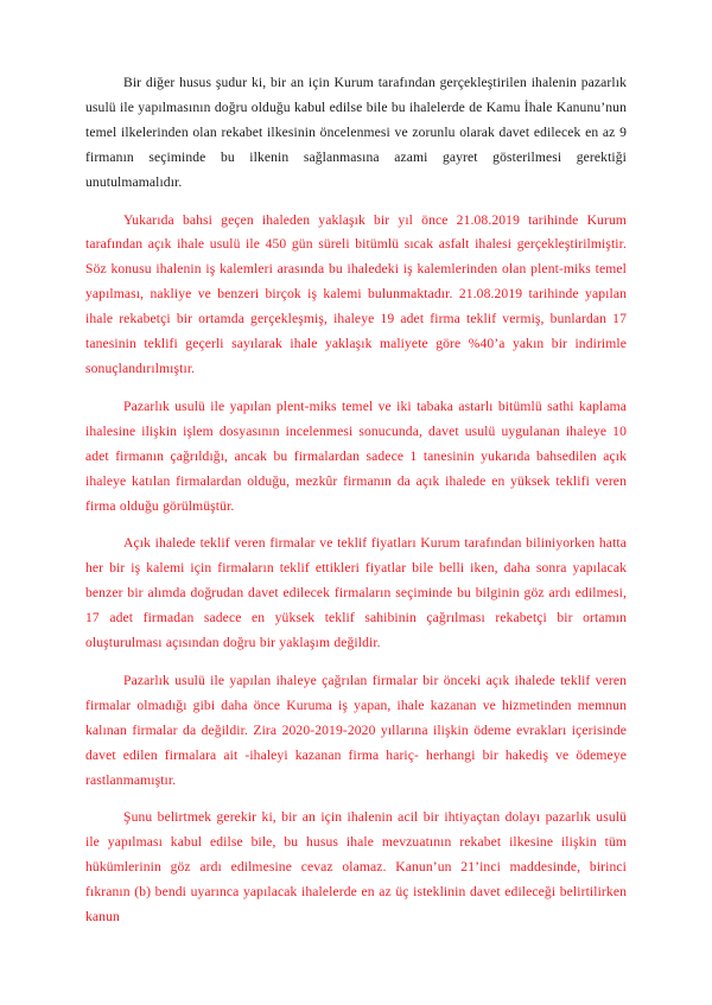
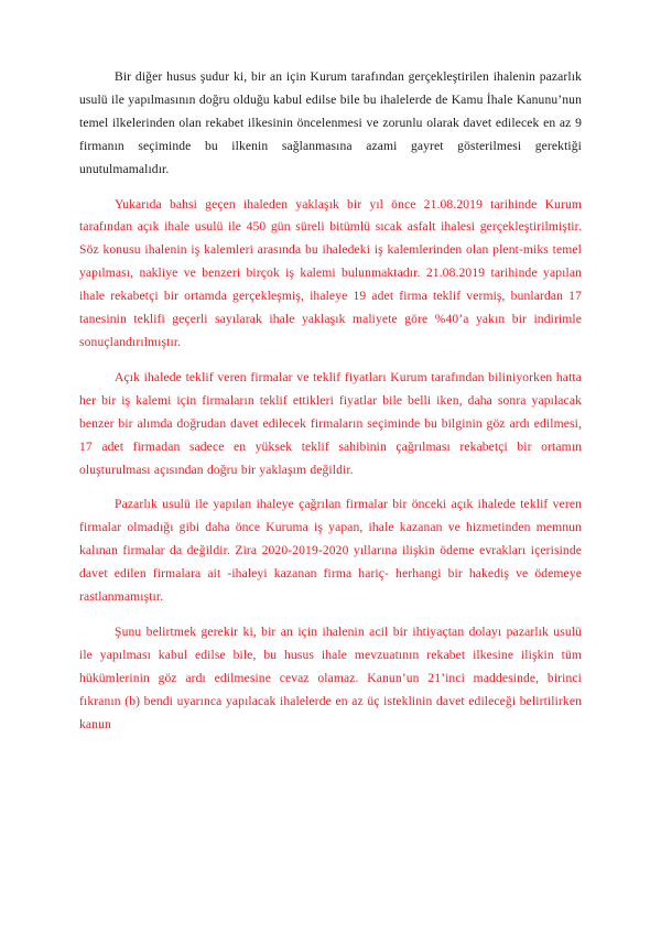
  Bir diğer husus şudur ki, bir an için Kurum tarafından gerçekleştirilen ihalenin pazarlık usulü ile yapılmasının doğru olduğu kabul edilse bile bu ihalelerde de Kamu İhale Kanunu’nun temel ilkelerinden olan rekabet ilkesinin öncelenmesi ve zorunlu olarak davet edilecek en az 9 firmanın seçiminde bu ilkenin sağlanmasına azami gayret gösterilmesi gerektiği unutulmamalıdır.
  Yukarıda bahsi geçen ihaleden yaklaşık bir yıl önce 21.08.2019 tarihinde Kurum tarafından açık ihale usulü ile 450 gün süreli bitümlü sıcak asfalt ihalesi gerçekleştirilmiştir. Söz konusu ihalenin iş kalemleri arasında bu ihaledeki iş kalemlerinden olan plent-miks temel yapılması, nakliye ve benzeri birçok iş kalemi bulunmaktadır. 21.08.2019 tarihinde yapılan ihale rekabetçi bir ortamda gerçekleşmiş, ihaleye 19 adet firma teklif vermiş, bunlardan 17 tanesinin teklifi geçerli sayılarak ihale yaklaşık maliyete göre %40’a yakın bir indirimle sonuçlandırılmıştır.
- Pazarlık usulü ile yapılan plent-miks temel ve iki tabaka astarlı bitümlü sathi kaplama ihalesine ilişkin işlem dosyasının incelenmesi sonucunda, davet usulü uygulanan ihaleye 10 adet firmanın çağrıldığı, ancak bu firmalardan sadece 1 tanesinin yukarıda bahsedilen açık ihaleye katılan firmalardan olduğu, mezkûr firmanın da açık ihalede en yüksek teklifi veren firma olduğu görülmüştür.
  Açık ihalede teklif veren firmalar ve teklif fiyatları Kurum tarafından biliniyorken hatta her bir iş kalemi için firmaların teklif ettikleri fiyatlar bile belli iken, daha sonra yapılacak benzer bir alımda doğrudan davet edilecek firmaların seçiminde bu bilginin göz ardı edilmesi, 17 adet firmadan sadece en yüksek teklif sahibinin çağrılması rekabetçi bir ortamın oluşturulması açısından doğru bir yaklaşım değildir.
  Pazarlık usulü ile yapılan ihaleye çağrılan firmalar bir önceki açık ihalede teklif veren firmalar olmadığı gibi daha önce Kuruma iş yapan, ihale kazanan ve hizmetinden memnun kalınan firmalar da değildir. Zira 2020-2019-2020 yıllarına ilişkin ödeme evrakları içerisinde davet edilen firmalara ait -ihaleyi kazanan firma hariç- herhangi bir hakediş ve ödemeye rastlanmamıştır.
  Şunu belirtmek gerekir ki, bir an için ihalenin acil bir ihtiyaçtan dolayı pazarlık usulü ile yapılması kabul edilse bile, bu husus ihale mevzuatının rekabet ilkesine ilişkin tüm hükümlerinin göz ardı edilmesine cevaz olamaz. Kanun’un 21’inci maddesinde, birinci fıkranın (b) bendi uyarınca yapılacak ihalelerde en az üç isteklinin davet edileceği belirtilirken kanun
